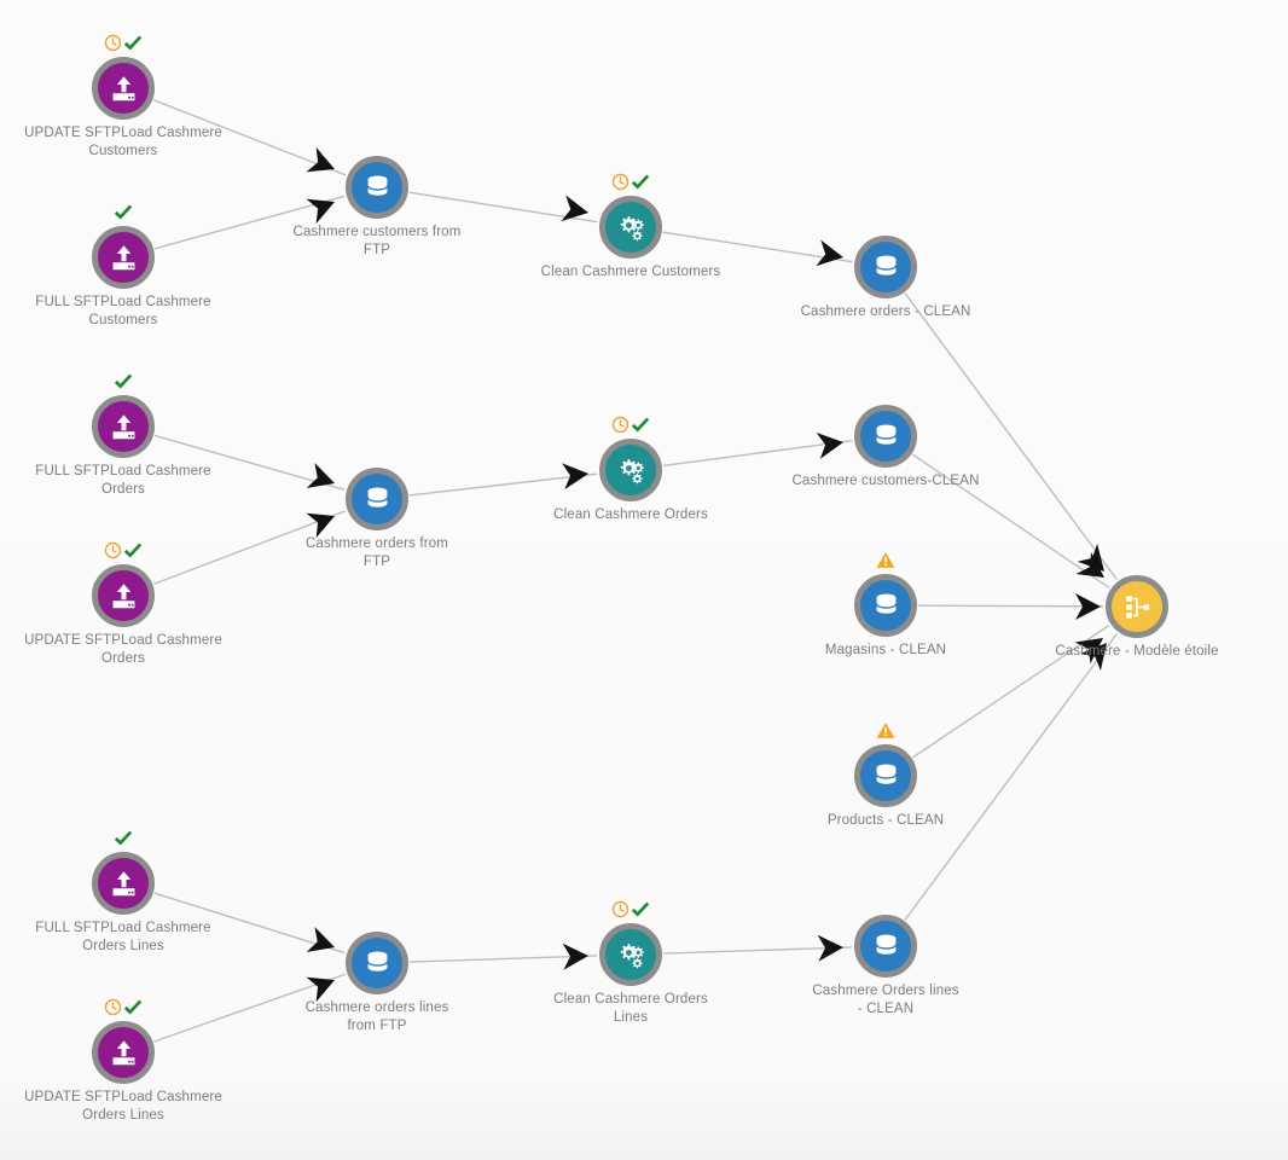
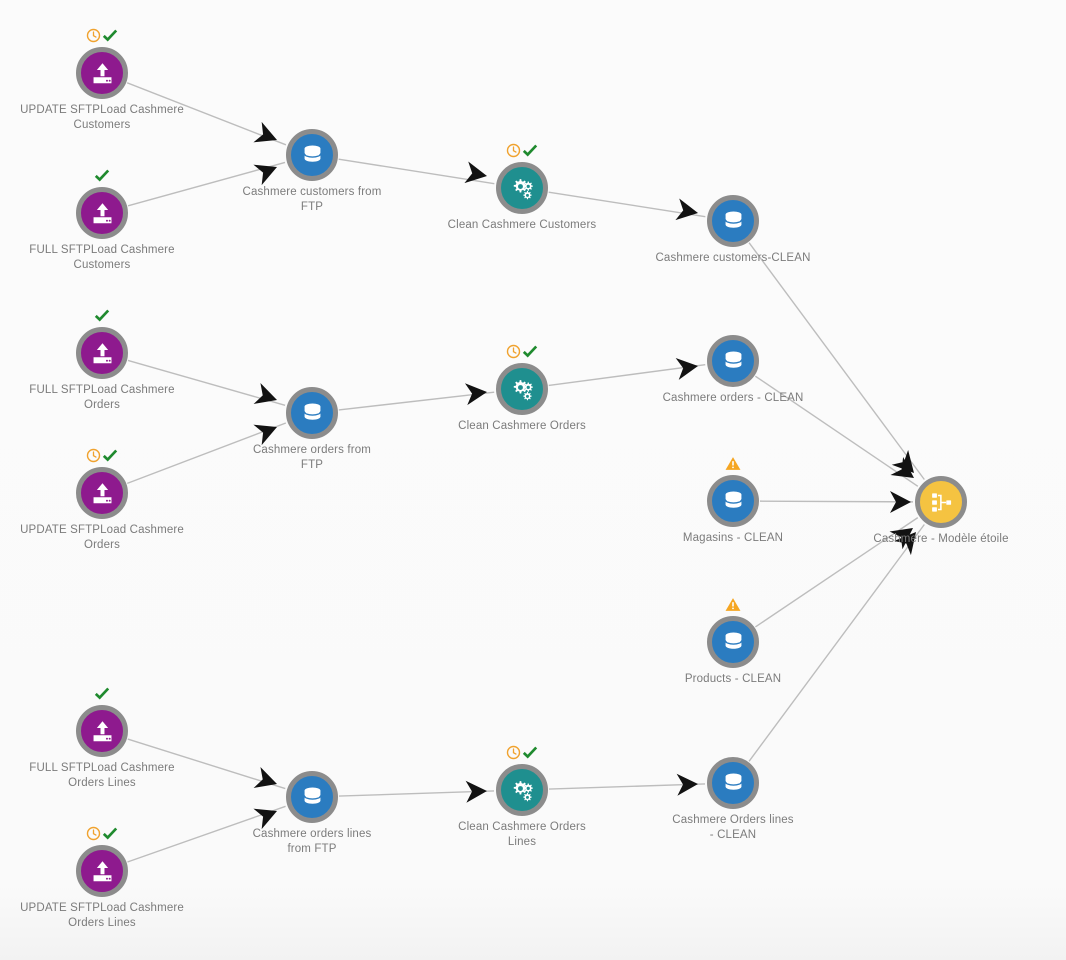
  UPDATE SFTPLoad Cashmere
  Customers
  FULL SFTPLoad Cashmere
  Customers
  Cashmere customers from
  FTP
  Clean Cashmere Customers
- Cashmere orders - CLEAN
+ Cashmere customers-CLEAN
  FULL SFTPLoad Cashmere
  Orders
  UPDATE SFTPLoad Cashmere
  Orders
  Cashmere orders from
  FTP
  Clean Cashmere Orders
- Cashmere customers-CLEAN
+ Cashmere orders - CLEAN
  Magasins - CLEAN
  Products - CLEAN
  FULL SFTPLoad Cashmere
  Orders Lines
  UPDATE SFTPLoad Cashmere
  Orders Lines
  Cashmere orders lines
  from FTP
  Clean Cashmere Orders
  Lines
  Cashmere Orders lines
  - CLEAN
  Cashmere - Modèle étoile
